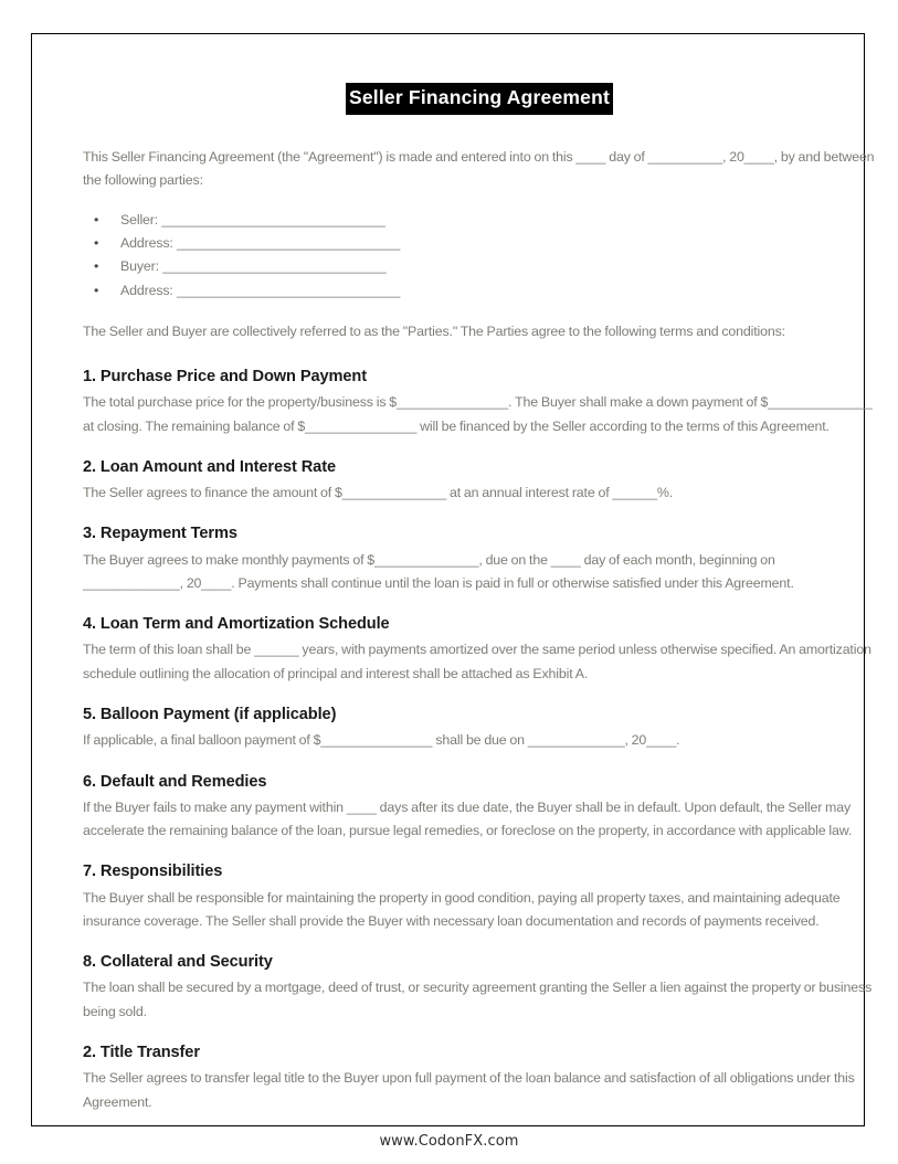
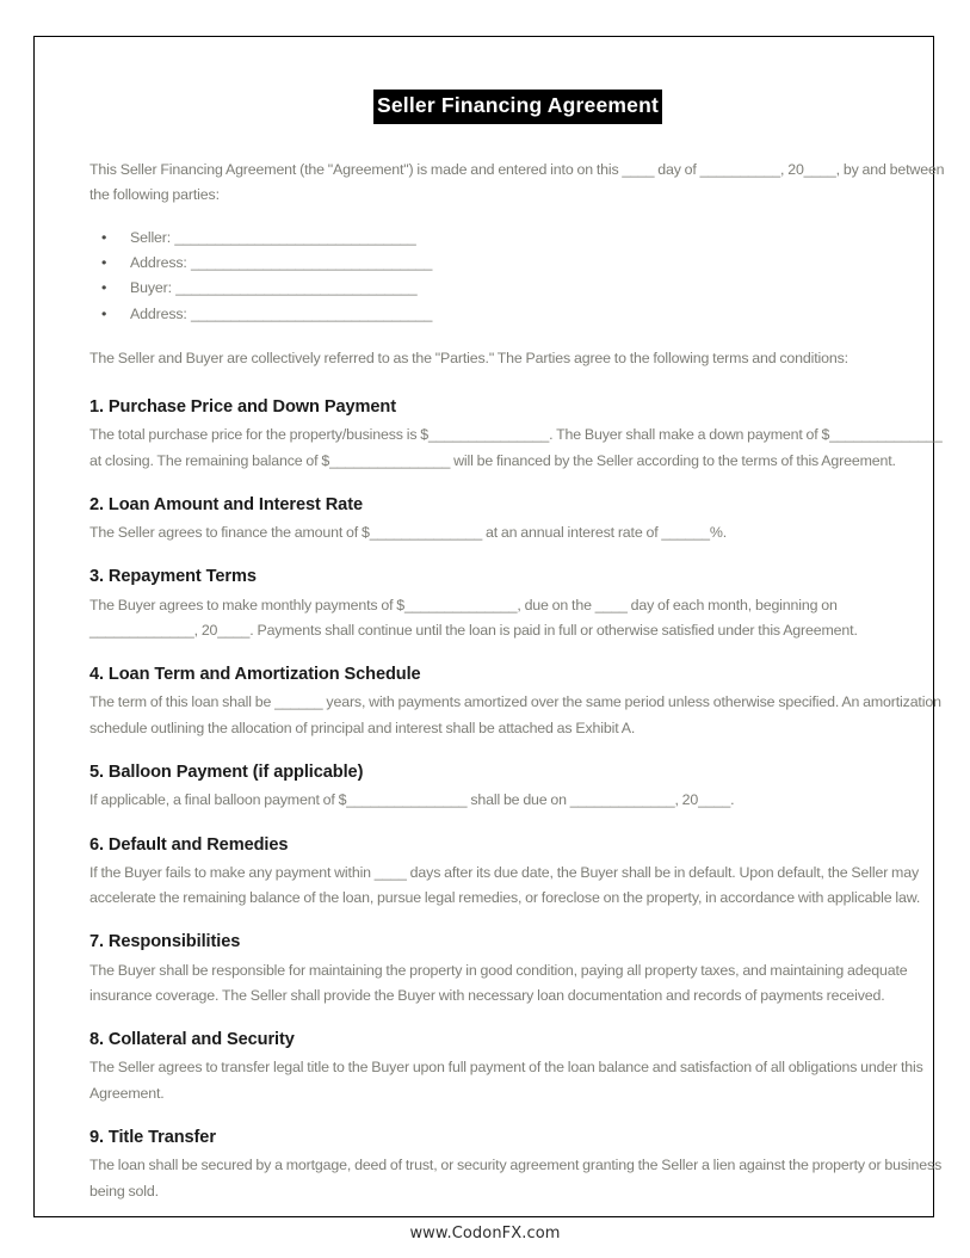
  Seller Financing Agreement
  This Seller Financing Agreement (the "Agreement") is made and entered into on this ____ day of __________, 20____, by and between the following parties:
  •
  Seller: ______________________________
  •
  Address: ______________________________
  •
  Buyer: ______________________________
  •
  Address: ______________________________
  The Seller and Buyer are collectively referred to as the "Parties." The Parties agree to the following terms and conditions:
  1. Purchase Price and Down Payment
  The total purchase price for the property/business is $_______________. The Buyer shall make a down payment of $______________ at closing. The remaining balance of $_______________ will be financed by the Seller according to the terms of this Agreement.
  2. Loan Amount and Interest Rate
  The Seller agrees to finance the amount of $______________ at an annual interest rate of ______%.
  3. Repayment Terms
  The Buyer agrees to make monthly payments of $______________, due on the ____ day of each month, beginning on _____________, 20____. Payments shall continue until the loan is paid in full or otherwise satisfied under this Agreement.
  4. Loan Term and Amortization Schedule
  The term of this loan shall be ______ years, with payments amortized over the same period unless otherwise specified. An amortization schedule outlining the allocation of principal and interest shall be attached as Exhibit A.
  5. Balloon Payment (if applicable)
  If applicable, a final balloon payment of $_______________ shall be due on _____________, 20____.
  6. Default and Remedies
  If the Buyer fails to make any payment within ____ days after its due date, the Buyer shall be in default. Upon default, the Seller may accelerate the remaining balance of the loan, pursue legal remedies, or foreclose on the property, in accordance with applicable law.
  7. Responsibilities
  The Buyer shall be responsible for maintaining the property in good condition, paying all property taxes, and maintaining adequate insurance coverage. The Seller shall provide the Buyer with necessary loan documentation and records of payments received.
  8. Collateral and Security
- The loan shall be secured by a mortgage, deed of trust, or security agreement granting the Seller a lien against the property or business being sold.
+ The Seller agrees to transfer legal title to the Buyer upon full payment of the loan balance and satisfaction of all obligations under this Agreement.
- 2. Title Transfer
+ 9. Title Transfer
- The Seller agrees to transfer legal title to the Buyer upon full payment of the loan balance and satisfaction of all obligations under this Agreement.
+ The loan shall be secured by a mortgage, deed of trust, or security agreement granting the Seller a lien against the property or business being sold.
  www.CodonFX.com
